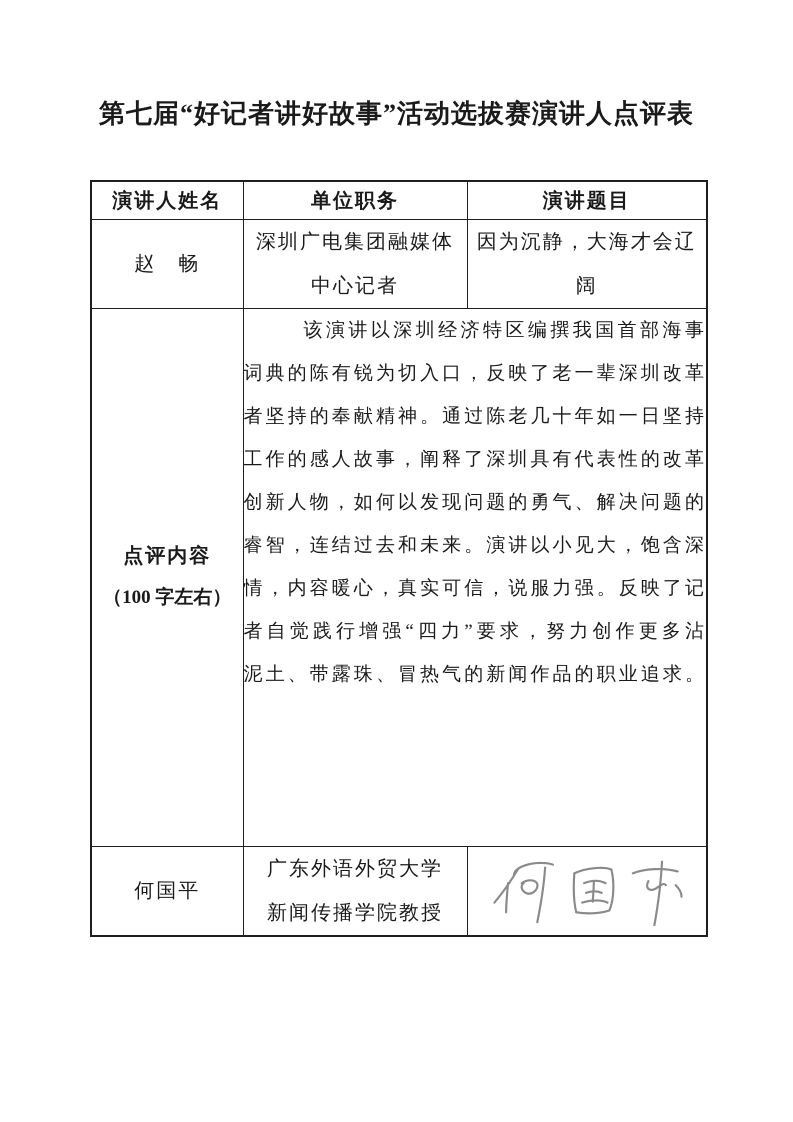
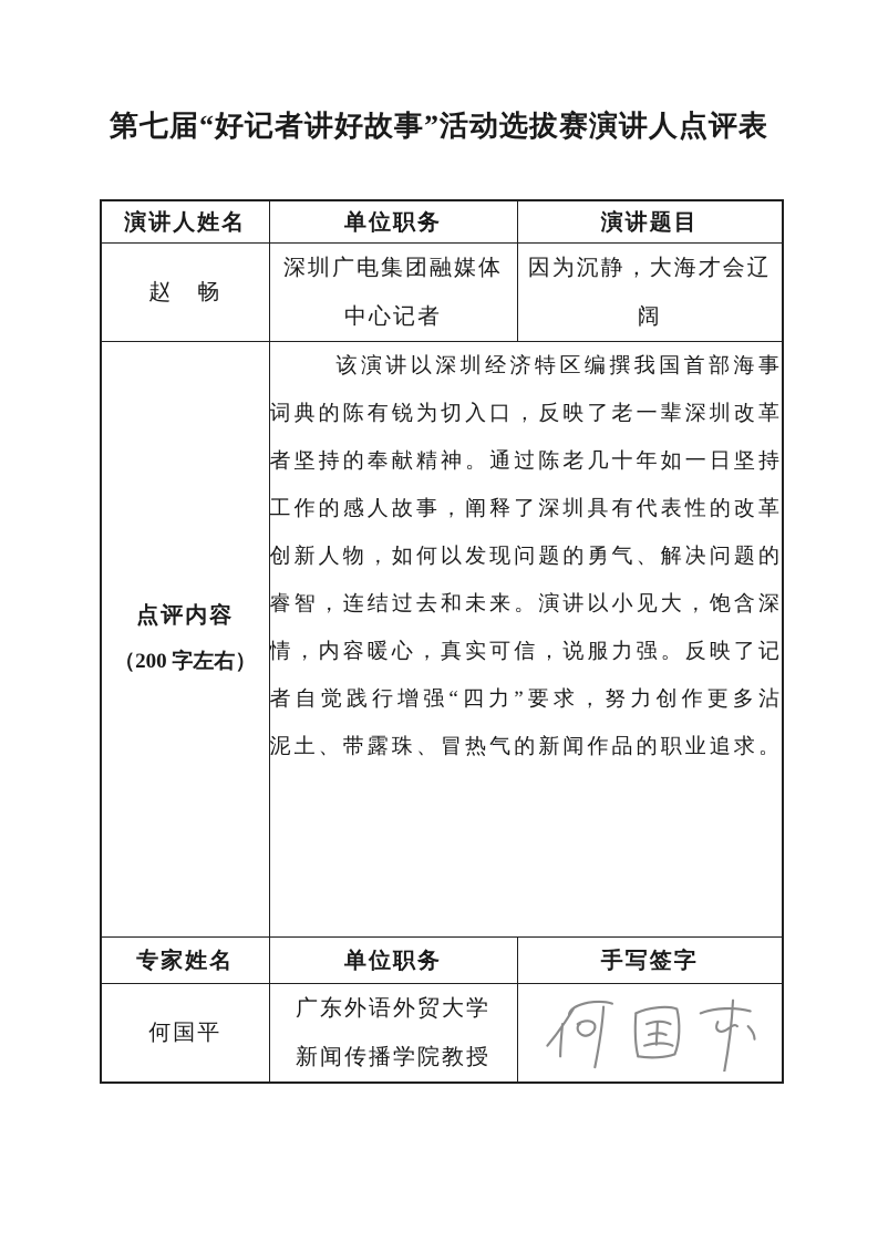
  第七届“好记者讲好故事”活动选拔赛演讲人点评表
  演讲人姓名	单位职务	演讲题目
  赵 畅	深圳广电集团融媒体 中心记者	因为沉静，大海才会辽 阔
- 点评内容 （100 字左右）	该演讲以深圳经济特区编撰我国首部海事 词典的陈有锐为切入口，反映了老一辈深圳改革 者坚持的奉献精神。通过陈老几十年如一日坚持 工作的感人故事，阐释了深圳具有代表性的改革 创新人物，如何以发现问题的勇气、解决问题的 睿智，连结过去和未来。演讲以小见大，饱含深 情，内容暖心，真实可信，说服力强。反映了记 者自觉践行增强“四力”要求，努力创作更多沾 泥土、带露珠、冒热气的新闻作品的职业追求。
+ 点评内容 （200 字左右）	该演讲以深圳经济特区编撰我国首部海事 词典的陈有锐为切入口，反映了老一辈深圳改革 者坚持的奉献精神。通过陈老几十年如一日坚持 工作的感人故事，阐释了深圳具有代表性的改革 创新人物，如何以发现问题的勇气、解决问题的 睿智，连结过去和未来。演讲以小见大，饱含深 情，内容暖心，真实可信，说服力强。反映了记 者自觉践行增强“四力”要求，努力创作更多沾 泥土、带露珠、冒热气的新闻作品的职业追求。
+ 专家姓名	单位职务	手写签字
  何国平	广东外语外贸大学 新闻传播学院教授
